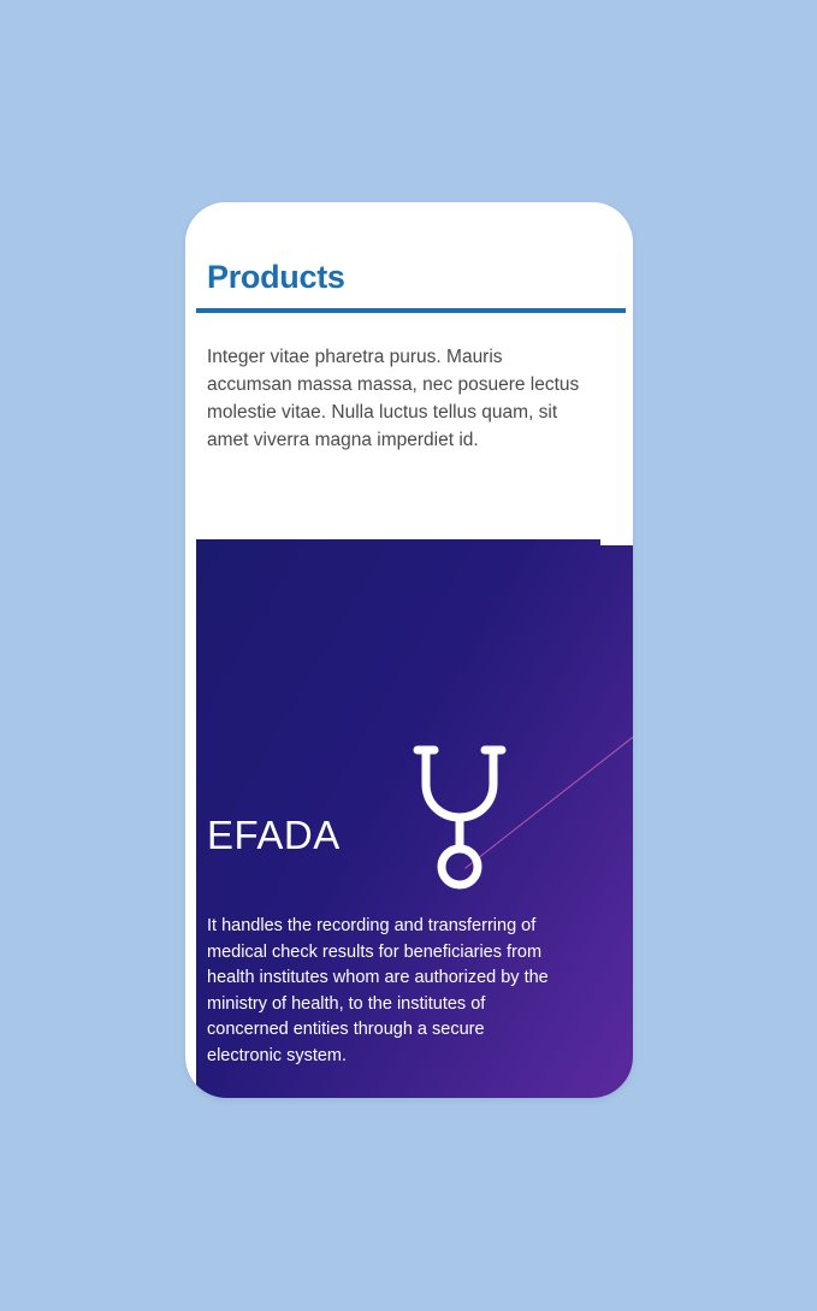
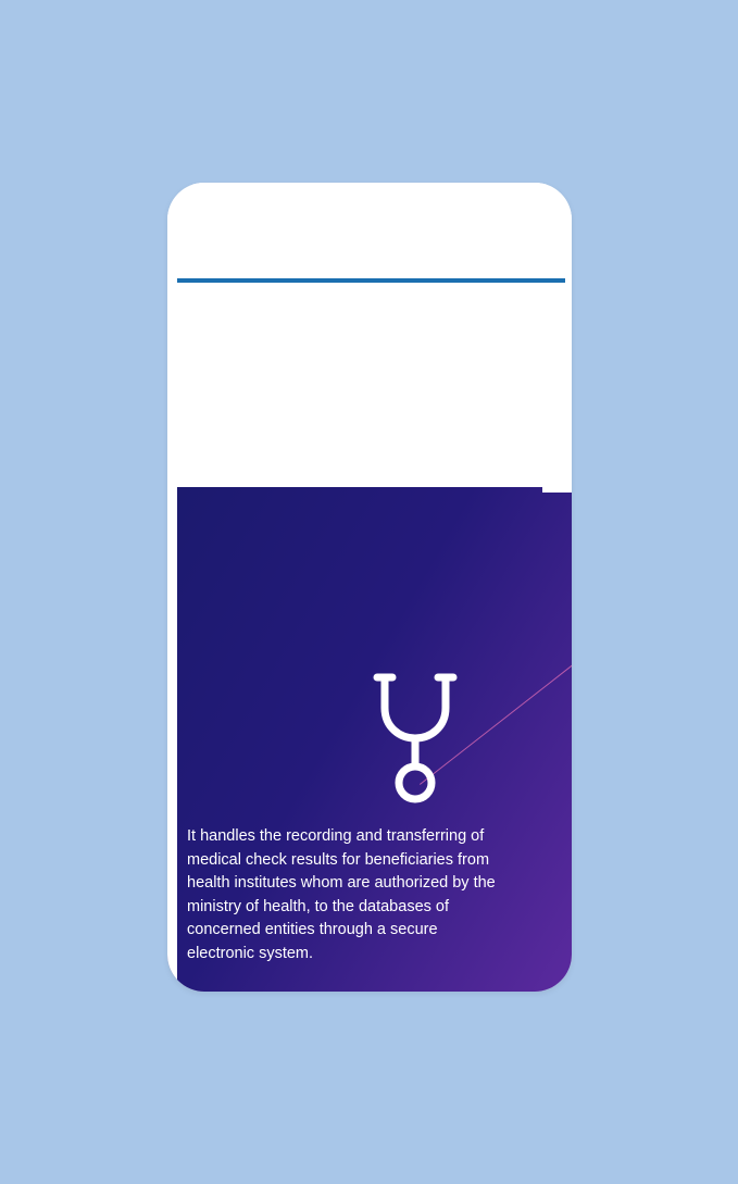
- EFADA
- It handles the recording and transferring of medical check results for beneficiaries from health institutes whom are authorized by the ministry of health, to the institutes of concerned entities through a secure electronic system.
+ It handles the recording and transferring of medical check results for beneficiaries from health institutes whom are authorized by the ministry of health, to the databases of concerned entities through a secure electronic system.
- Products
- Integer vitae pharetra purus. Mauris accumsan massa massa, nec posuere lectus molestie vitae. Nulla luctus tellus quam, sit amet viverra magna imperdiet id.
